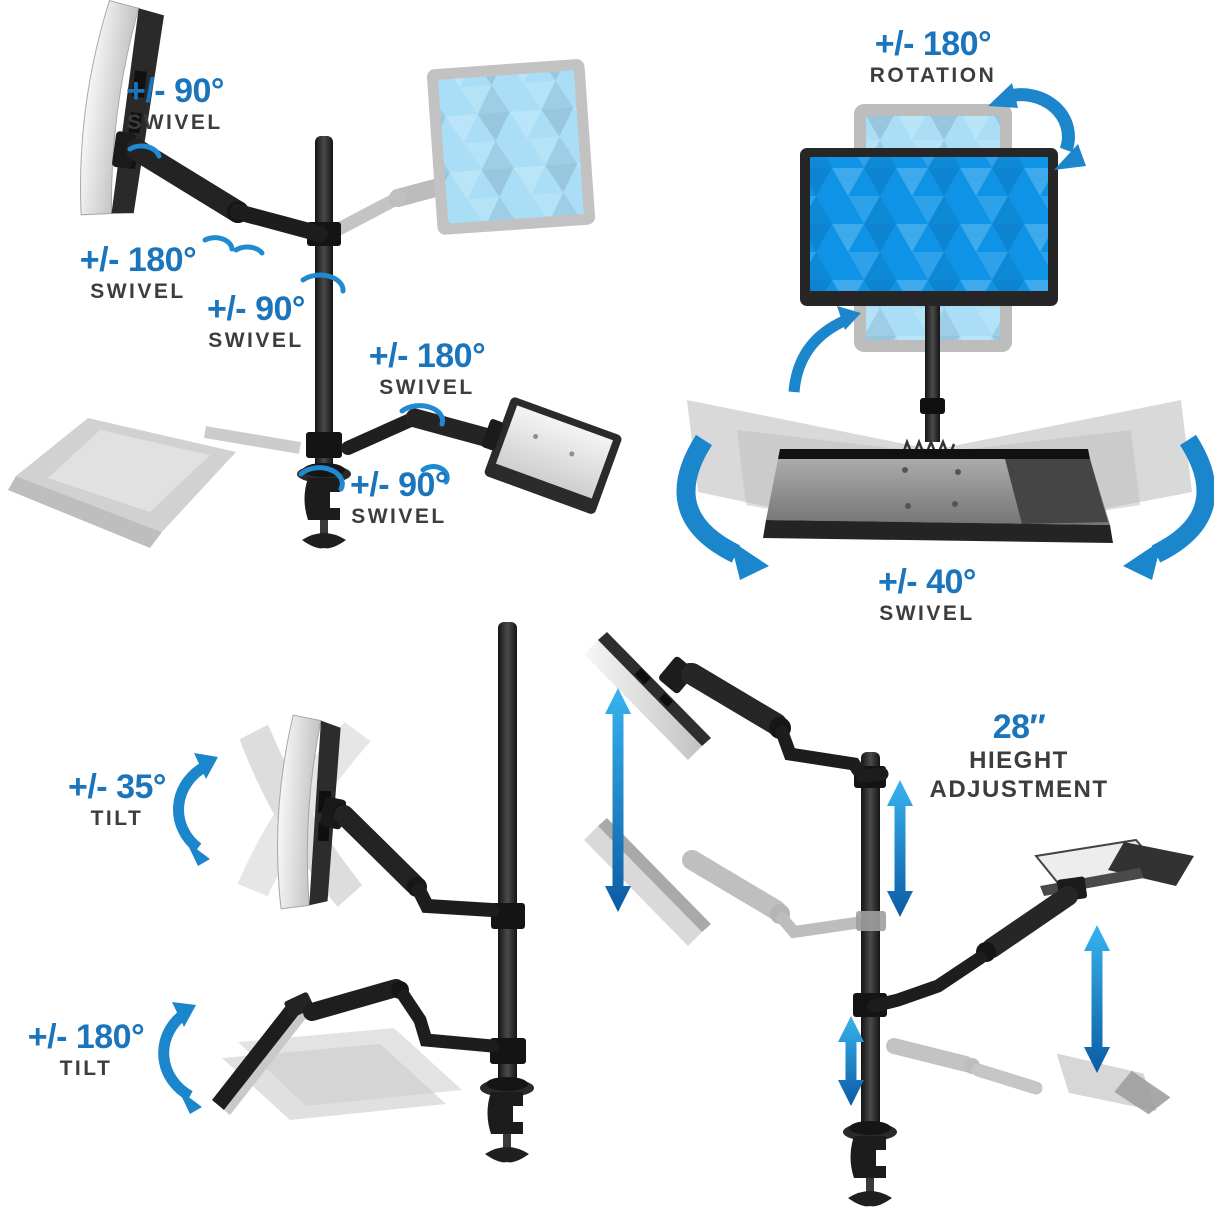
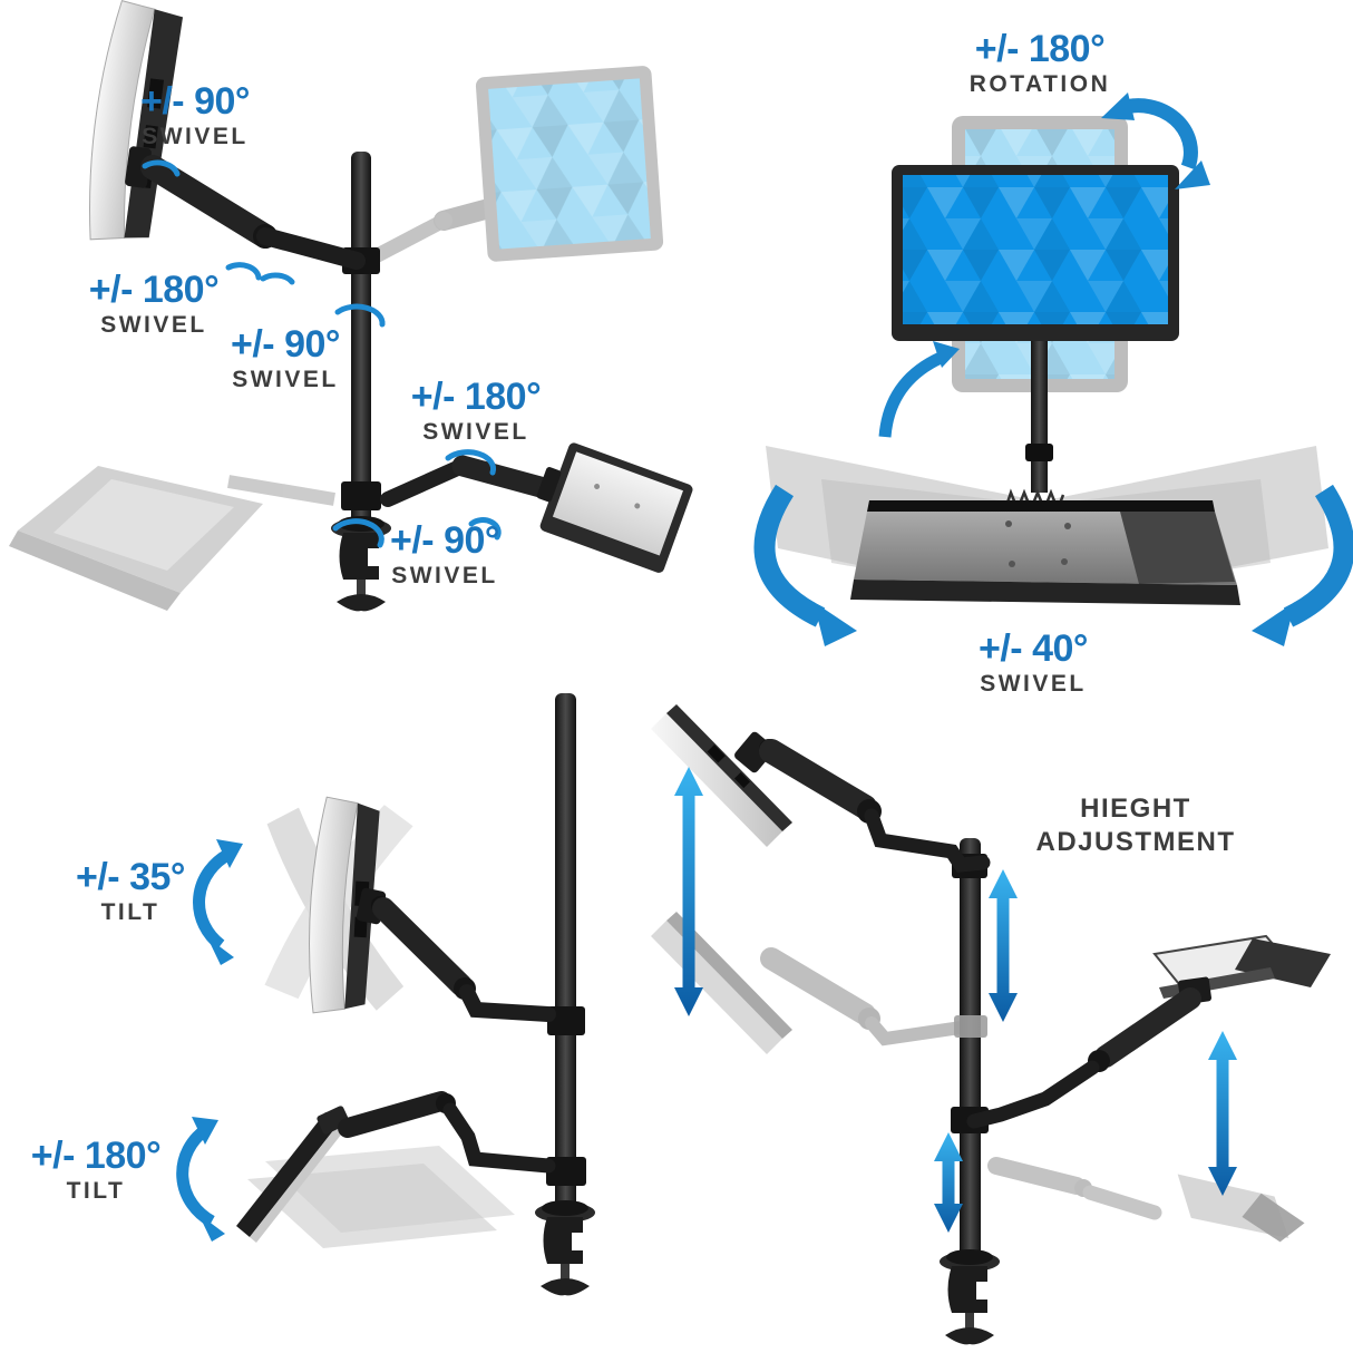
  +/- 90°
  SWIVEL
  +/- 180°
  SWIVEL
  +/- 90°
  SWIVEL
  +/- 180°
  SWIVEL
  +/- 90°
  SWIVEL
  +/- 180°
  ROTATION
  +/- 40°
  SWIVEL
  +/- 35°
  TILT
  +/- 180°
  TILT
- 28″
  HIEGHT
  ADJUSTMENT
